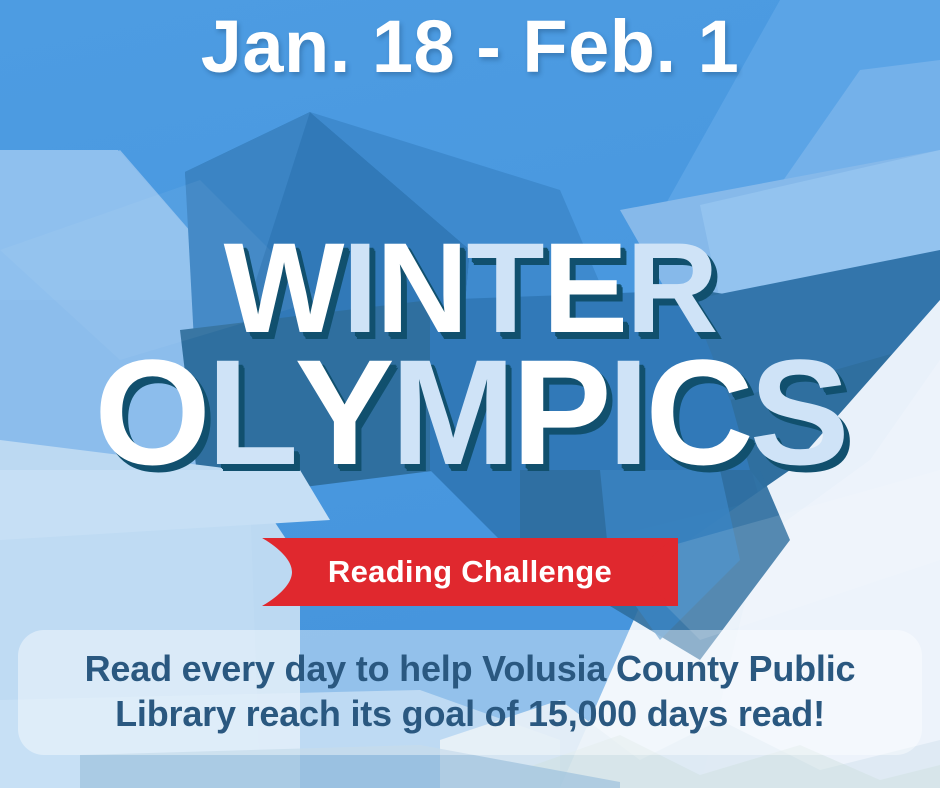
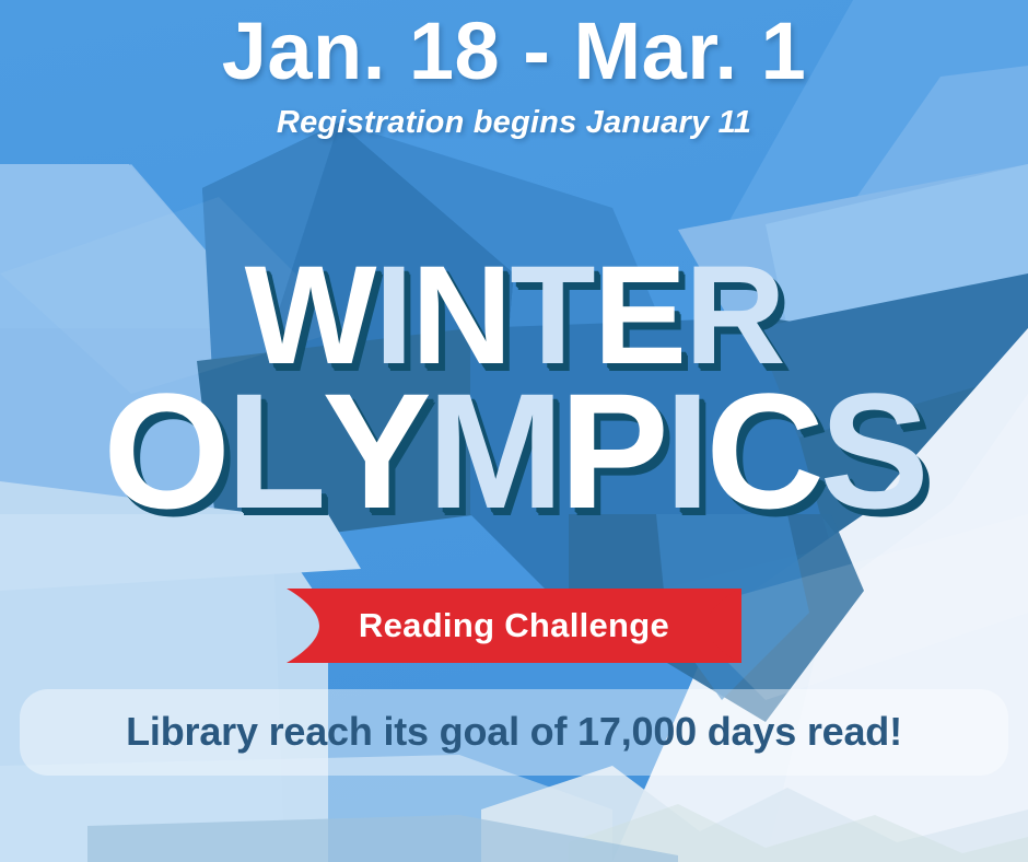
- Jan. 18 - Feb. 1
+ Jan. 18 - Mar. 1
+ Registration begins January 11
  WINTER
  OLYMPICS
  Reading Challenge
- Read every day to help Volusia County Public
- Library reach its goal of 15,000 days read!
+ Library reach its goal of 17,000 days read!
